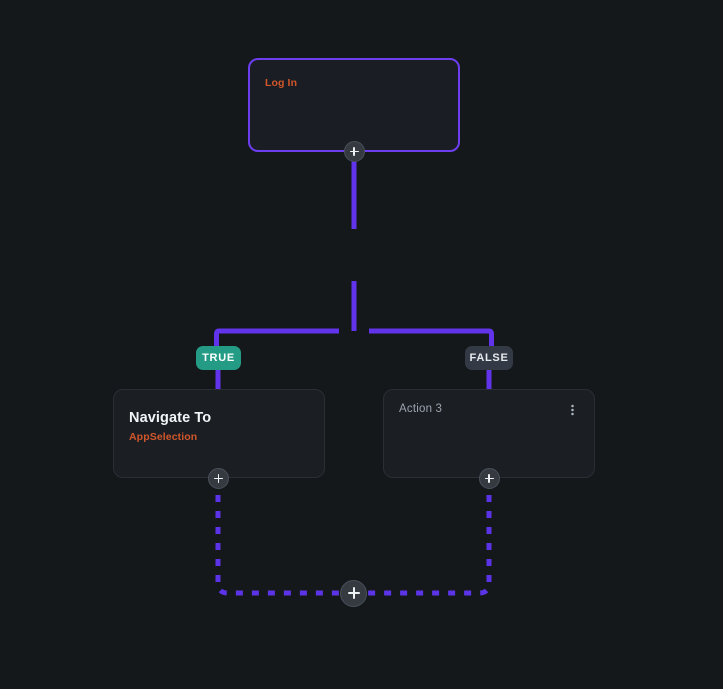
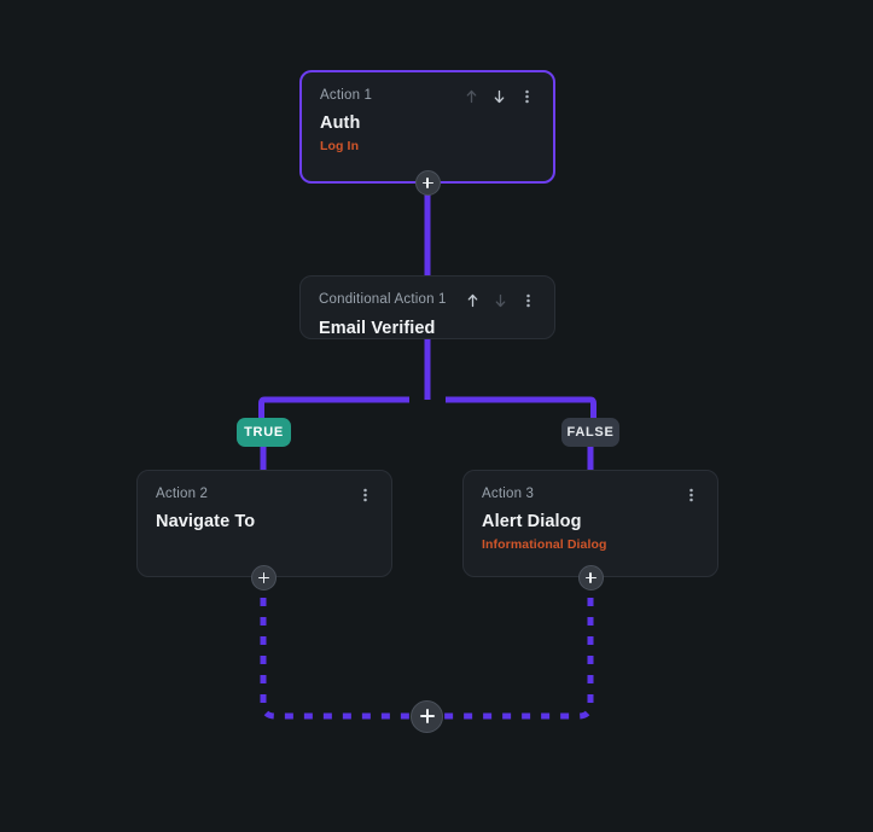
+ Action 1
+ Auth
  Log In
+ Conditional Action 1
+ Email Verified
  TRUE
  FALSE
+ Action 2
  Navigate To
- AppSelection
  Action 3
+ Alert Dialog
+ Informational Dialog
